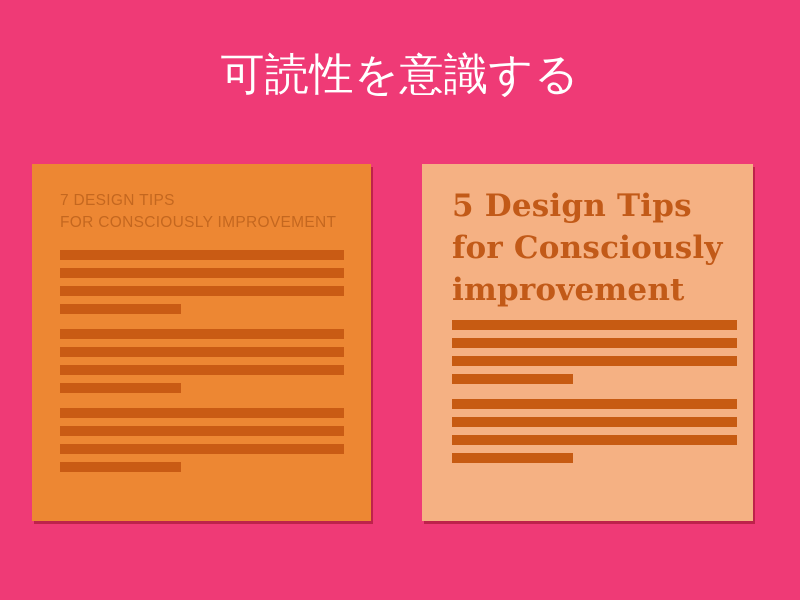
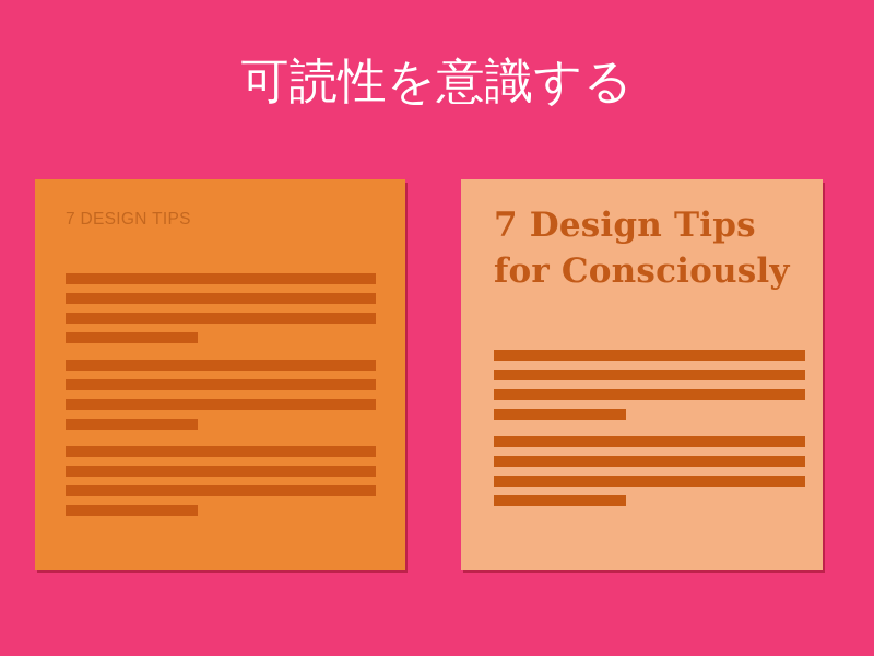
  可読性を意識する
  7 DESIGN TIPS
- FOR CONSCIOUSLY IMPROVEMENT
- 5 Design Tips
+ 7 Design Tips
  for Consciously
- improvement
